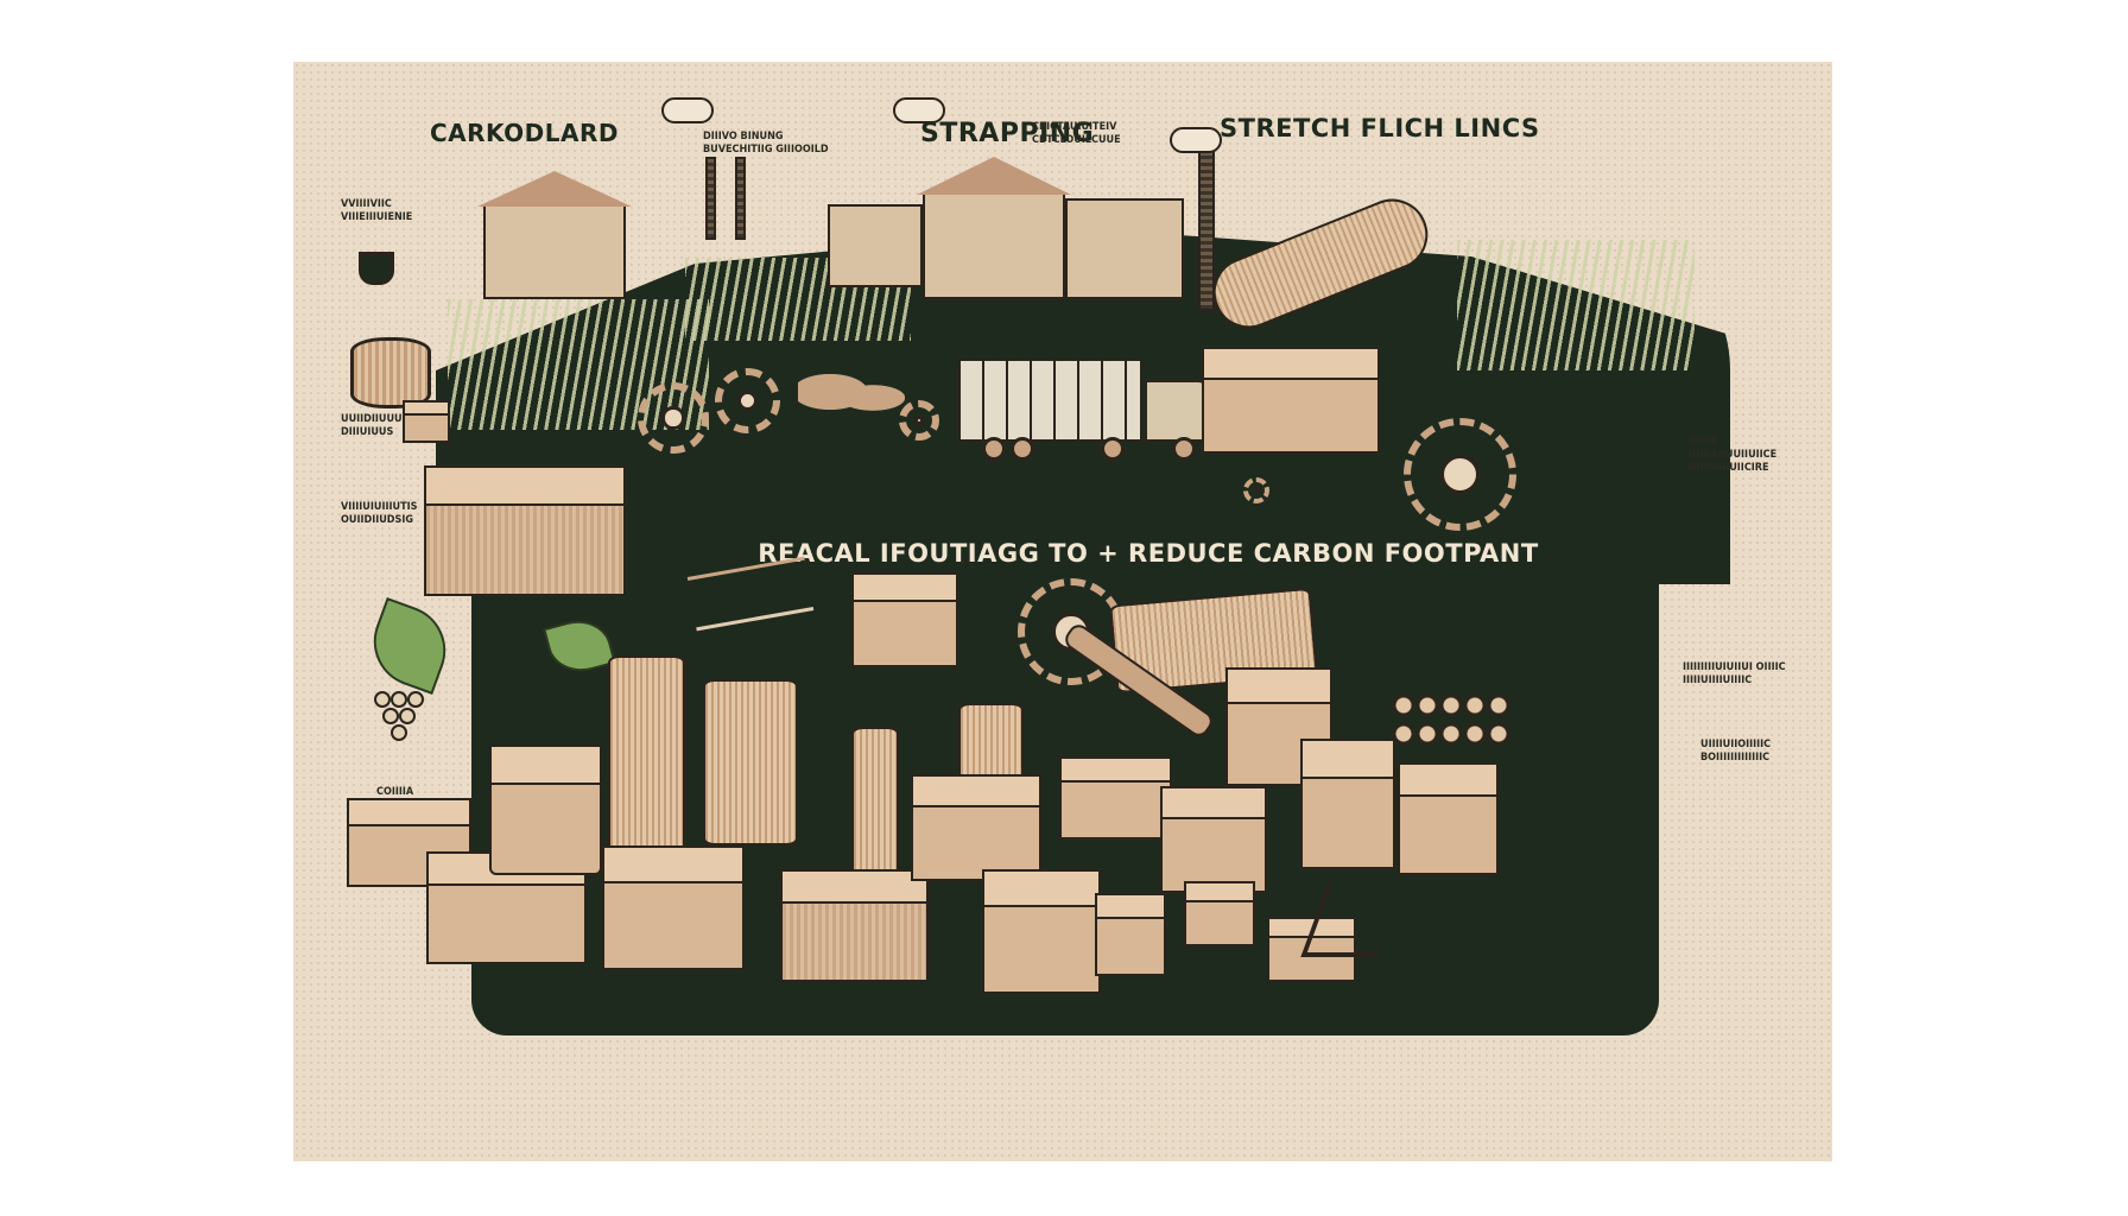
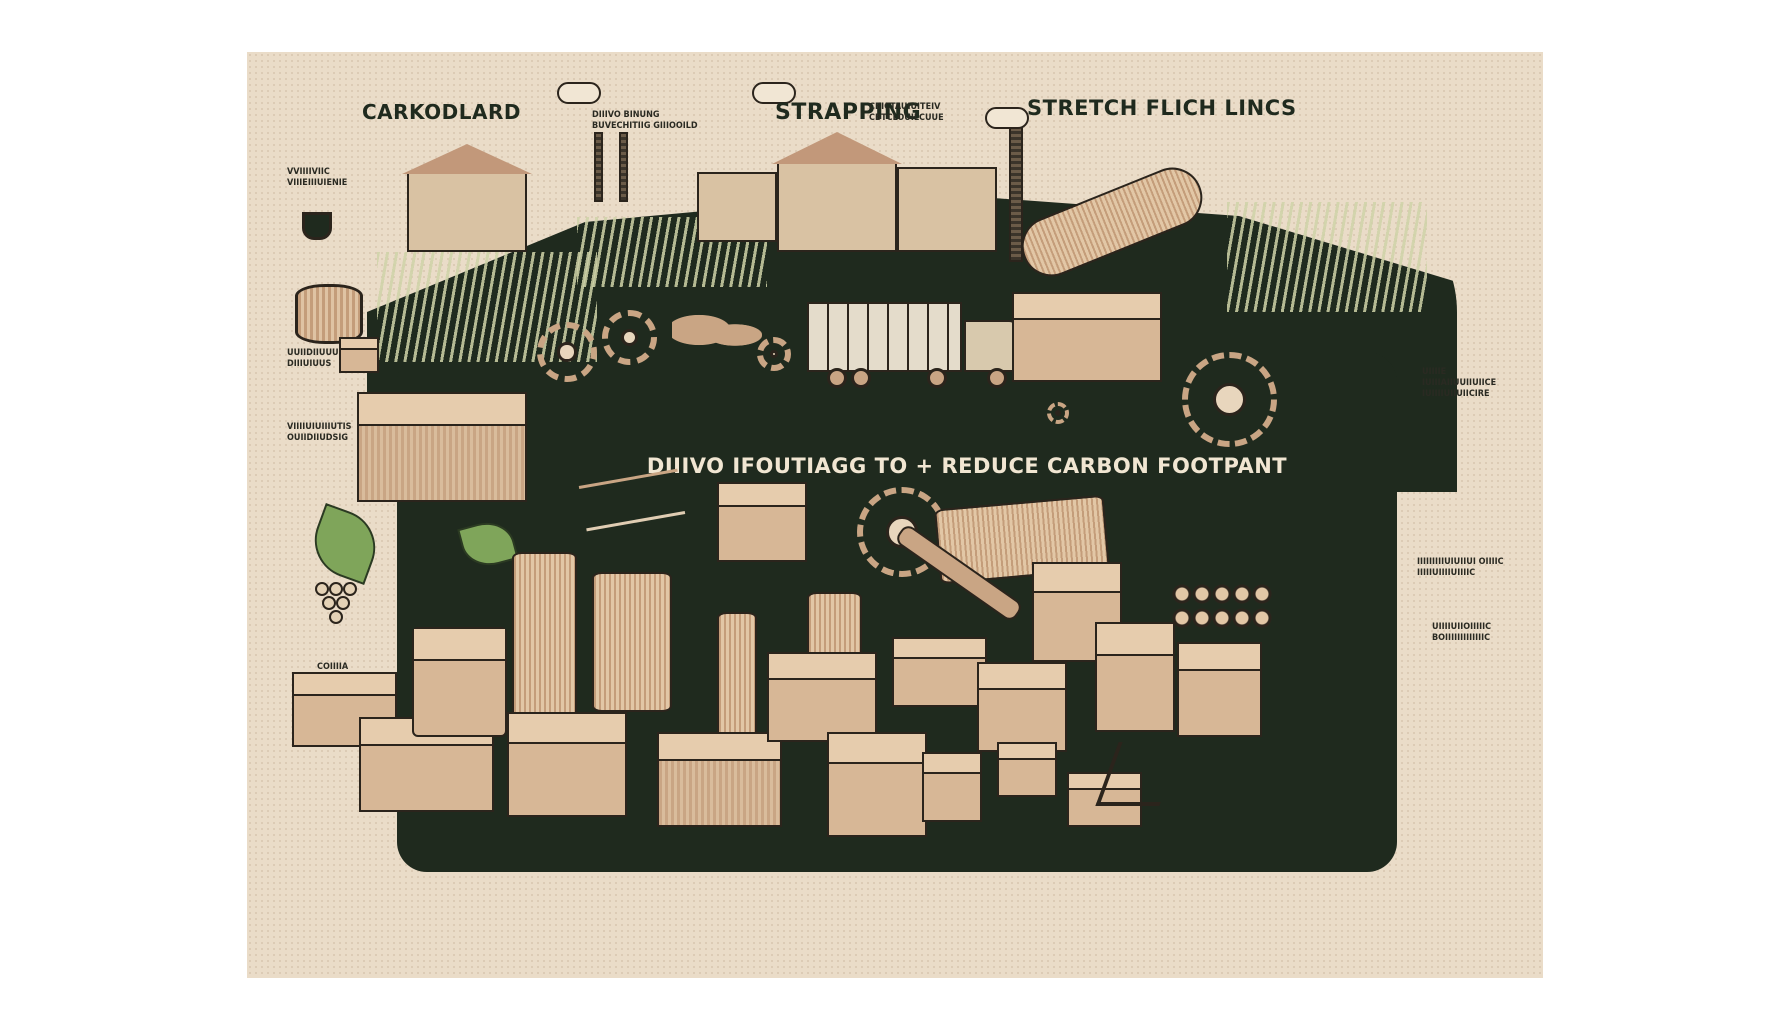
  CARKODLARD
  STRAPPING
  STRETCH FLICH LINCS
  DIIIVO BINUNG BUVECHITIIG GIIIOOILD
  CBICTAUIUITEIV CBTCLOUILCUUE
  VVIIIIVIIC VIIIEIIIUIENIE
  UUIIDIIUUU DIIIUIUUS
  VIIIIUIUIIIUTIS OUIIDIIUDSIG
  IUIIIAIIUUIIUIICE IUIIIIUIIUIICIRE
  IIIIIIIIIUIUIIUI OIIIIC IIIIIUIIIIUIIIIC
  UIIIIUIIOIIIIIC BOIIIIIIIIIIIIIC
- REACAL IFOUTIAGG TO + REDUCE CARBON FOOTPANT
+ DIIIVO IFOUTIAGG TO + REDUCE CARBON FOOTPANT
